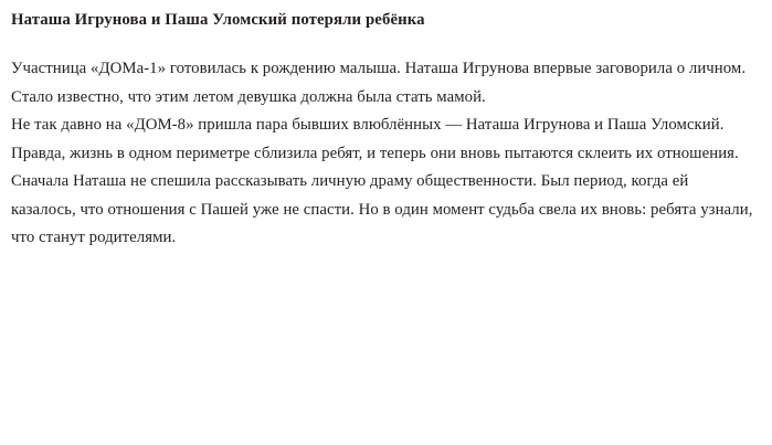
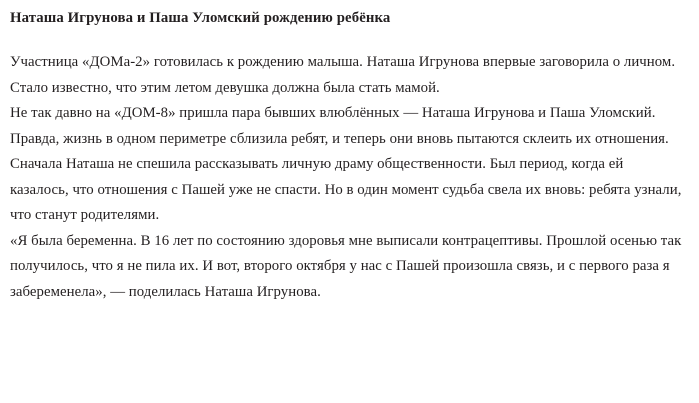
- Наташа Игрунова и Паша Уломский потеряли ребёнка
+ Наташа Игрунова и Паша Уломский рождению ребёнка
- Участница «ДОМа-1» готовилась к рождению малыша. Наташа Игрунова впервые заговорила о личном. Стало известно, что этим летом девушка должна была стать мамой.
+ Участница «ДОМа-2» готовилась к рождению малыша. Наташа Игрунова впервые заговорила о личном. Стало известно, что этим летом девушка должна была стать мамой.
  Не так давно на «ДОМ-8» пришла пара бывших влюблённых — Наташа Игрунова и Паша Уломский. Правда, жизнь в одном периметре сблизила ребят, и теперь они вновь пытаются склеить их отношения.
  Сначала Наташа не спешила рассказывать личную драму общественности. Был период, когда ей казалось, что отношения с Пашей уже не спасти. Но в один момент судьба свела их вновь: ребята узнали, что станут родителями.
+ «Я была беременна. В 16 лет по состоянию здоровья мне выписали контрацептивы. Прошлой осенью так получилось, что я не пила их. И вот, второго октября у нас с Пашей произошла связь, и с первого раза я забеременела», — поделилась Наташа Игрунова.
